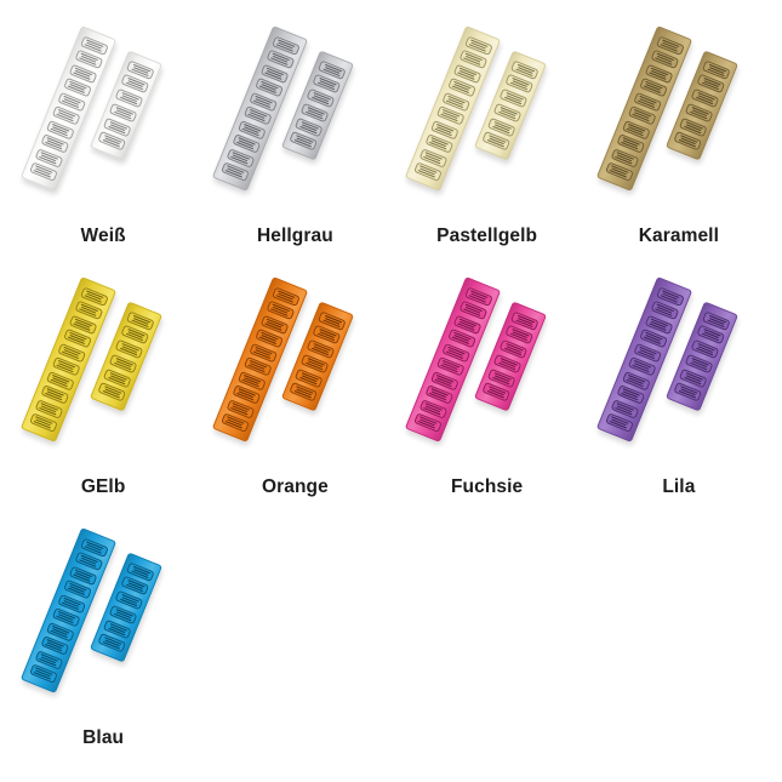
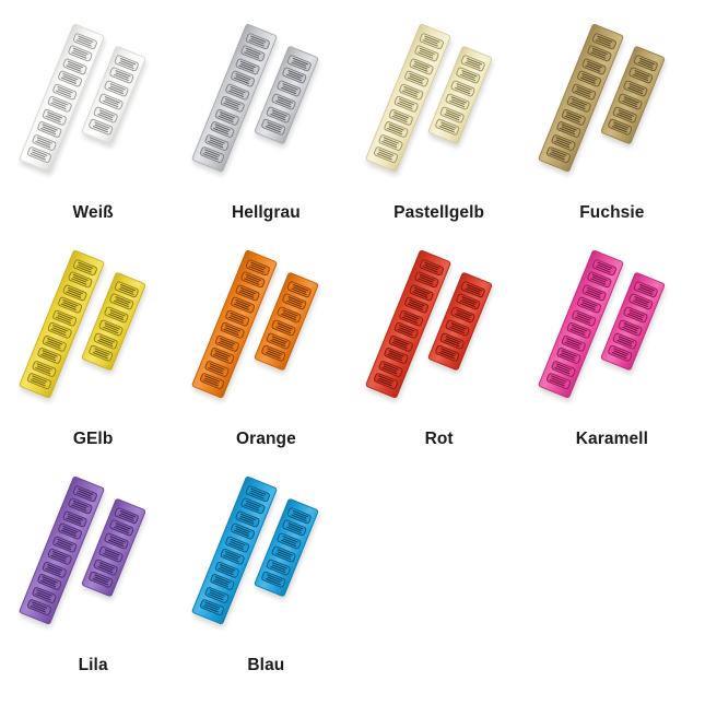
  Weiß
  Hellgrau
  Pastellgelb
- Karamell
+ Fuchsie
  GElb
  Orange
+ Rot
- Fuchsie
+ Karamell
  Lila
  Blau
